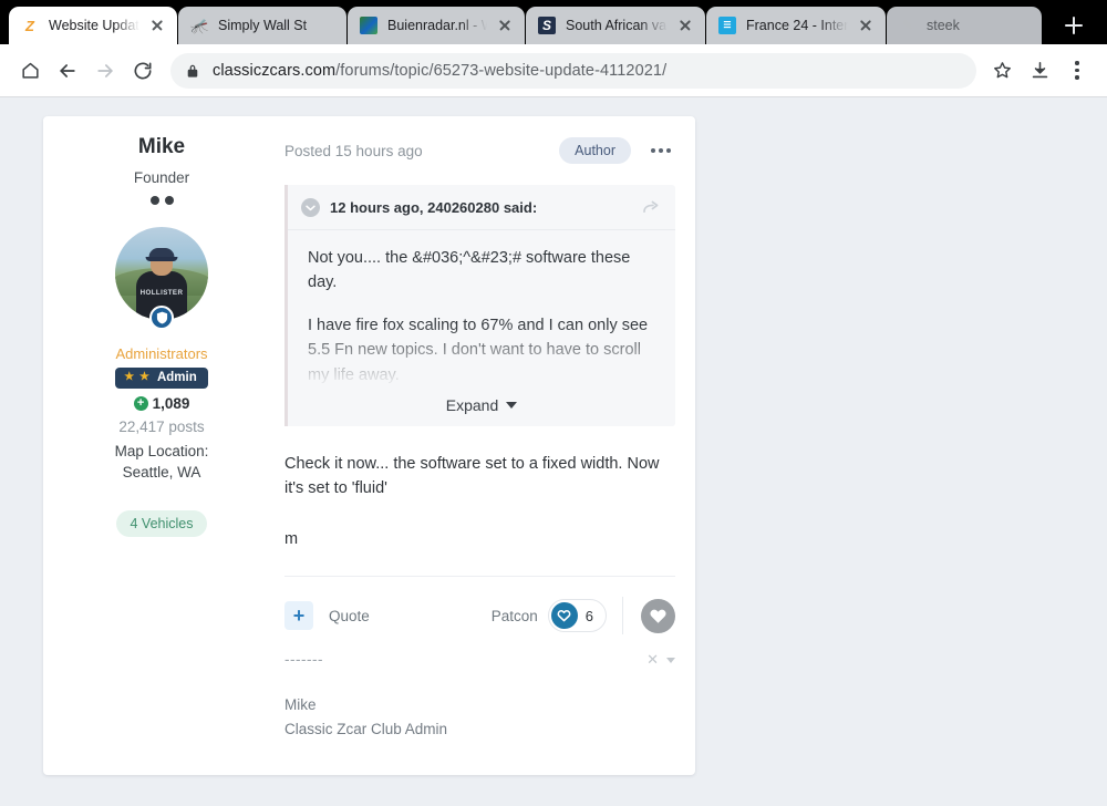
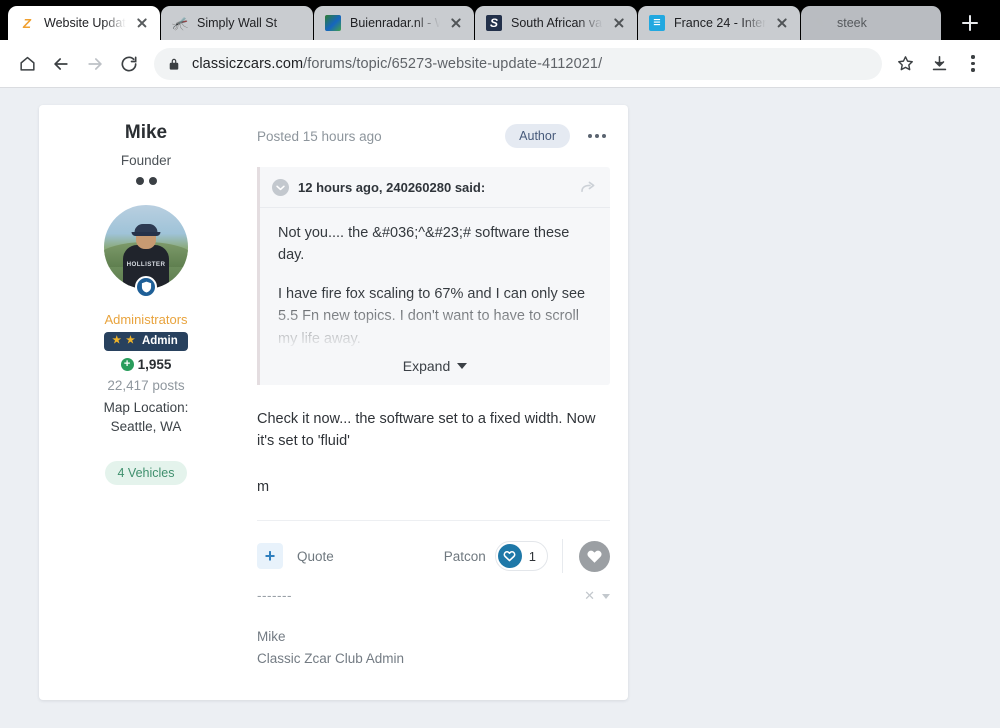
  Z
  Website Updat
  🦟
  Simply Wall St
  Buienradar.nl -
  S
  South African va
  ☰
  France 24 - Inter
  steek
  classiczcars.com/forums/topic/65273-website-update-4112021/
  Mike
  Founder
  Administrators
  ★ ★
  Admin
  +
- 1,089
+ 1,955
  22,417 posts
  Map Location:
  Seattle, WA
  4 Vehicles
  Posted 15 hours ago
  Author
  12 hours ago, 240260280 said:
  Not you.... the &#036;^&#23;# software these day.
  Expand
  Check it now... the software set to a fixed width. Now it's set to 'fluid'
  m
  +
  Quote
  Patcon
- 6
+ 1
  -------
  ✕
  Mike
  Classic Zcar Club Admin
